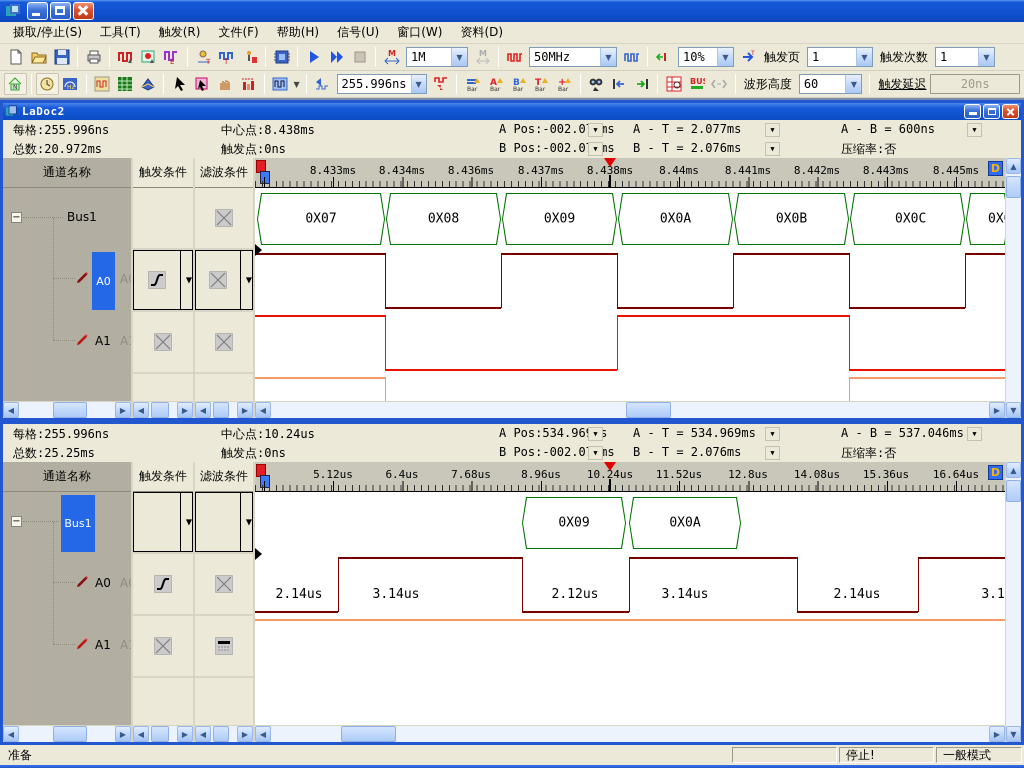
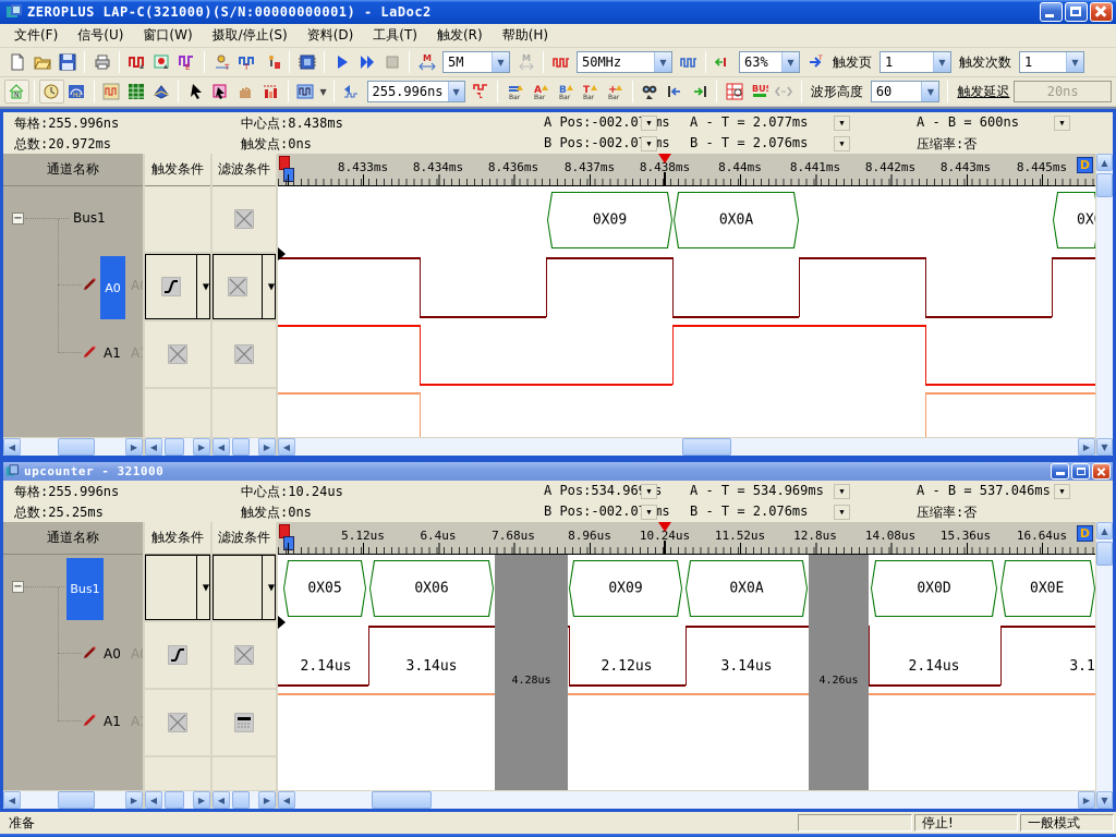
+ ZEROPLUS LAP-C(321000)(S/N:00000000001) - LaDoc2
- 摄取/停止(S)
+ 文件(F)
- 工具(T)
+ 信号(U)
- 触发(R)
+ 窗口(W)
- 文件(F)
+ 摄取/停止(S)
- 帮助(H)
+ 资料(D)
- 信号(U)
+ 工具(T)
- 窗口(W)
+ 触发(R)
- 资料(D)
+ 帮助(H)
  E
  T
  T
  M
- 1M
+ 5M
  ▼
  M
  50MHz
  ▼
- 10%
+ 63%
  ▼
  触发页
  1
  ▼
  触发次数
  1
  ▼
  ▼
  255.996ns
  ▼
  A
  B
  T
  +
  波形高度
  60
  ▼
  触发延迟
  20ns
- LaDoc2
  每格:255.996ns
  中心点:8.438ms
  A Pos:-002.0ms
  ▼
  A - T = 2.077ms
  ▼
  A - B = 600ns
  ▼
  总数:20.972ms
  触发点:0ns
  B Pos:-002.0ms
  ▼
  B - T = 2.076ms
  ▼
  压缩率:否
  通道名称
  −
  Bus1
  A0
  A1
  ◀
  ▶
  触发条件
  ▼
  ◀
  ▶
  滤波条件
  ▼
  ◀
  ▶
  D
  8.433ms
  8.434ms
  8.436ms
  8.437ms
  8.438ms
  8.44ms
  8.441ms
  8.442ms
  8.443ms
  8.445ms
- 0X07
- 0X08
  0X09
  0X0A
- 0X0B
- 0X0C
  ◀
  ▶
  ▲
  ▼
+ upcounter - 321000
  每格:255.996ns
  中心点:10.24us
  A Pos:534.96s
  ▼
  A - T = 534.969ms
  ▼
  A - B = 537.046ms
  ▼
  总数:25.25ms
  触发点:0ns
  B Pos:-002.0ms
  ▼
  B - T = 2.076ms
  ▼
  压缩率:否
  通道名称
  −
  Bus1
  A0
  A1
  ◀
  ▶
  触发条件
  ▼
  ◀
  ▶
  滤波条件
  ▼
  ◀
  ▶
  D
  5.12us
  6.4us
  7.68us
  8.96us
  10.24us
  11.52us
  12.8us
  14.08us
  15.36us
  16.64us
+ 0X05
+ 0X06
  0X09
  0X0A
+ 0X0D
+ 0X0E
  2.14us
  3.14us
  2.12us
  3.14us
  2.14us
  3.1
+ 4.28us
+ 4.26us
  ◀
  ▶
  ▲
  ▼
  准备
  停止!
  一般模式
